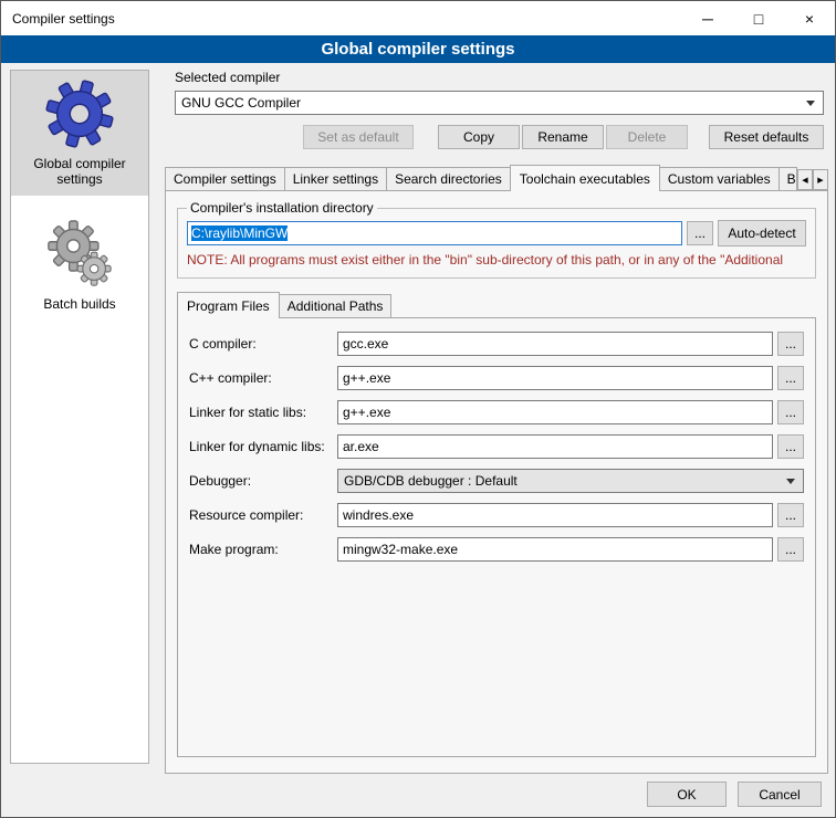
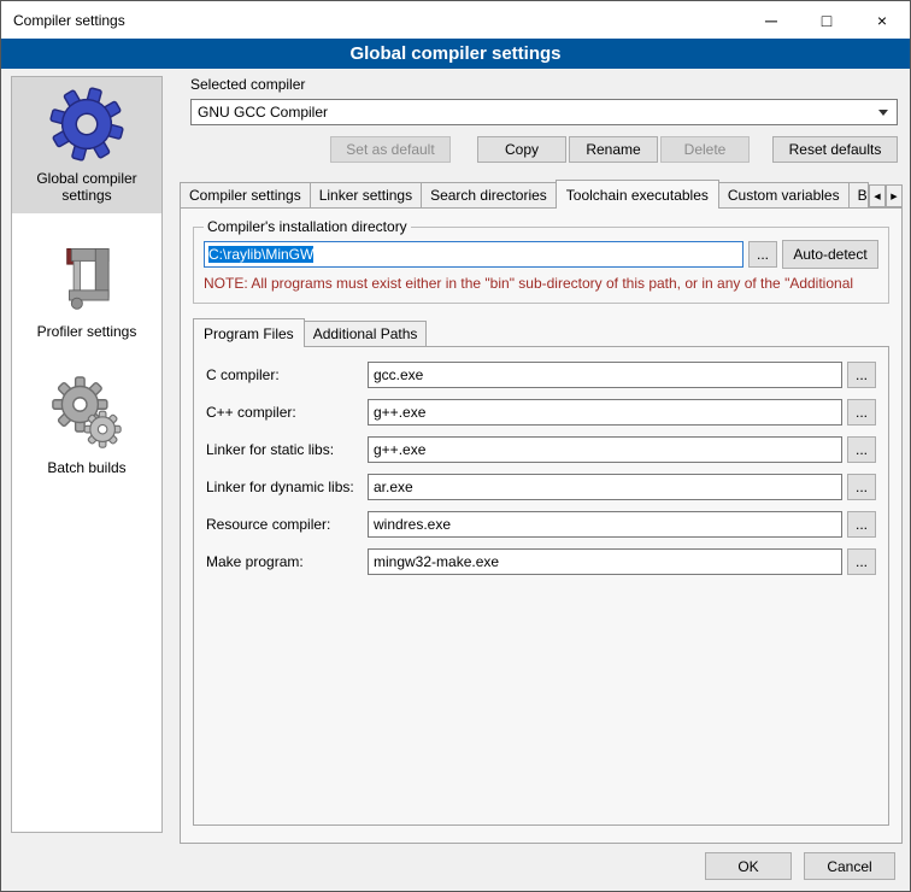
  Compiler settings
  ─
  □
  ×
  Global compiler settings
  Global compiler settings
+ Profiler settings
  Batch builds
  Selected compiler
  GNU GCC Compiler
  Set as default
  Copy
  Rename
  Delete
  Reset defaults
  Compiler settings
  Linker settings
  Search directories
  Toolchain executables
  Custom variables
  Compiler's installation directory
  C:\raylib\MinGW
  ...
  Auto-detect
  NOTE: All programs must exist either in the "bin" sub-directory of this path, or in any of the "Additional
  Program Files
  Additional Paths
  C compiler:
  gcc.exe
  ...
  C++ compiler:
  g++.exe
  ...
  Linker for static libs:
  g++.exe
  ...
  Linker for dynamic libs:
  ar.exe
  ...
- Debugger:
- GDB/CDB debugger : Default
  Resource compiler:
  windres.exe
  ...
  Make program:
  mingw32-make.exe
  ...
  OK
  Cancel
